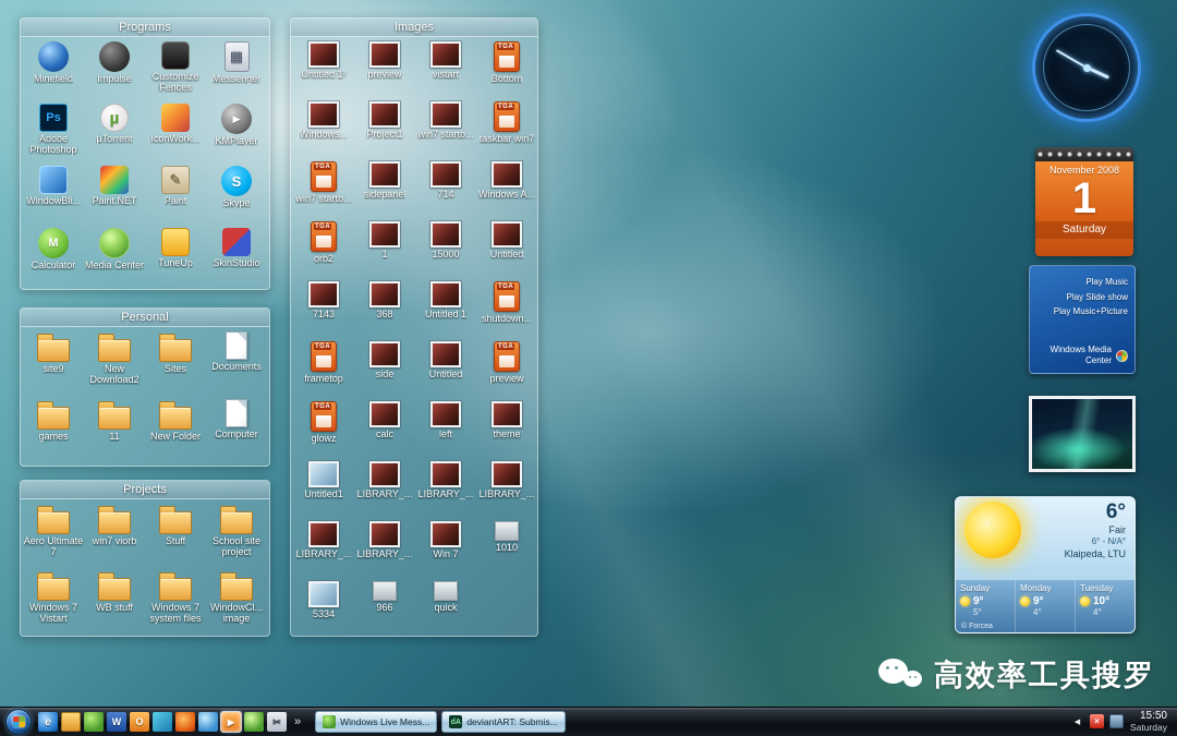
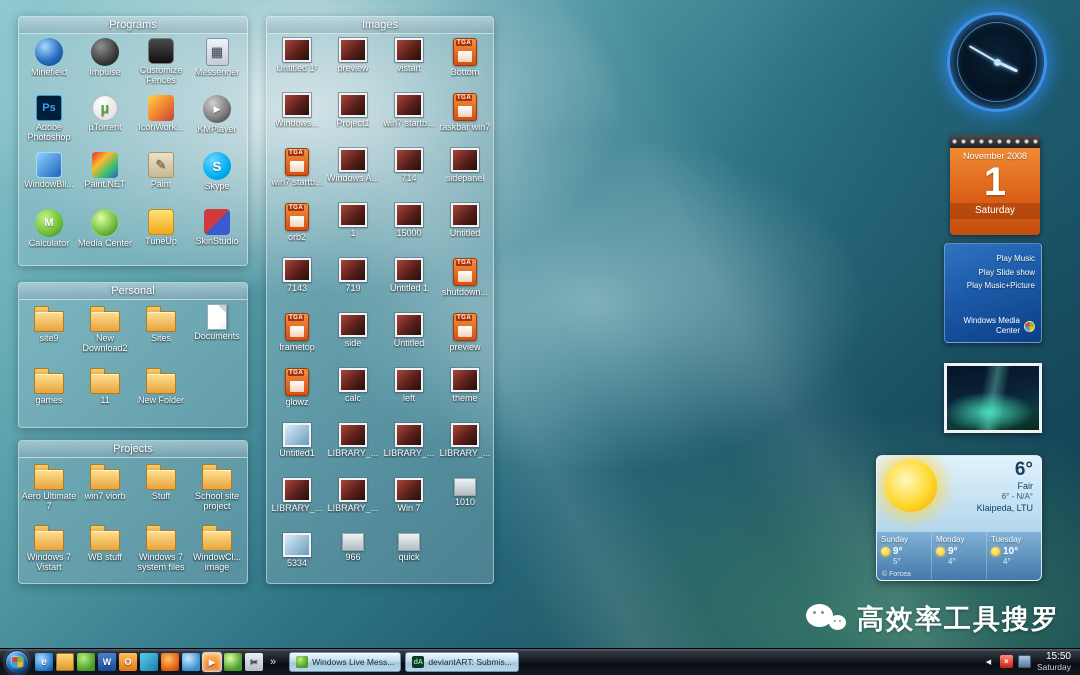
  Programs
  Minefield
  Impulse
  Customize Fences
  ▦
  Messenger
  Ps
  Adobe Photoshop
  µ
  µTorrent
  IconWork...
  ▶
  KMPlayer
  WindowBli...
  Paint.NET
  ✎
  Paint
  S
  Skype
  M
  Calculator
  Media Center
  TuneUp
  SkinStudio
  Personal
  site9
  New Download2
  Sites
  Documents
  games
  11
  New Folder
- Computer
  Projects
  Aero Ultimate 7
  win7 viorb
  Stuff
  School site project
  Windows 7 Vistart
  WB stuff
  Windows 7 system files
  WindowCl... image
  Images
  Untitled 1²
  preview
  vistart
  Bottom
  Windows...
  Project1
  win7 startb...
  taskbar win7
  win7 startb...
- sidepanel
+ Windows A...
  714
- Windows A...
+ sidepanel
  orb2
  1
  15000
  Untitled
  7143
- 368
+ 719
  Untitled 1
  shutdown...
  frametop
  side
  Untitled
  preview
  glowz
  calc
  left
  theme
  Untitled1
  LIBRARY_...
  LIBRARY_...
  LIBRARY_...
  LIBRARY_...
  LIBRARY_...
  Win 7
  1010
  5334
  966
  quick
  November 2008
  1
  Saturday
  Play Music
  Play Slide show
  Play Music+Picture
  Windows Media Center
  6°
  Fair
  6° - N/A°
  Klaipeda, LTU
  Sunday
  9°
  5°
  Monday
  9°
  4°
  Tuesday
  10°
  4°
  高效率工具搜罗
  »
  Windows Live Mess...
  deviantART: Submis...
  15:50
  Saturday
